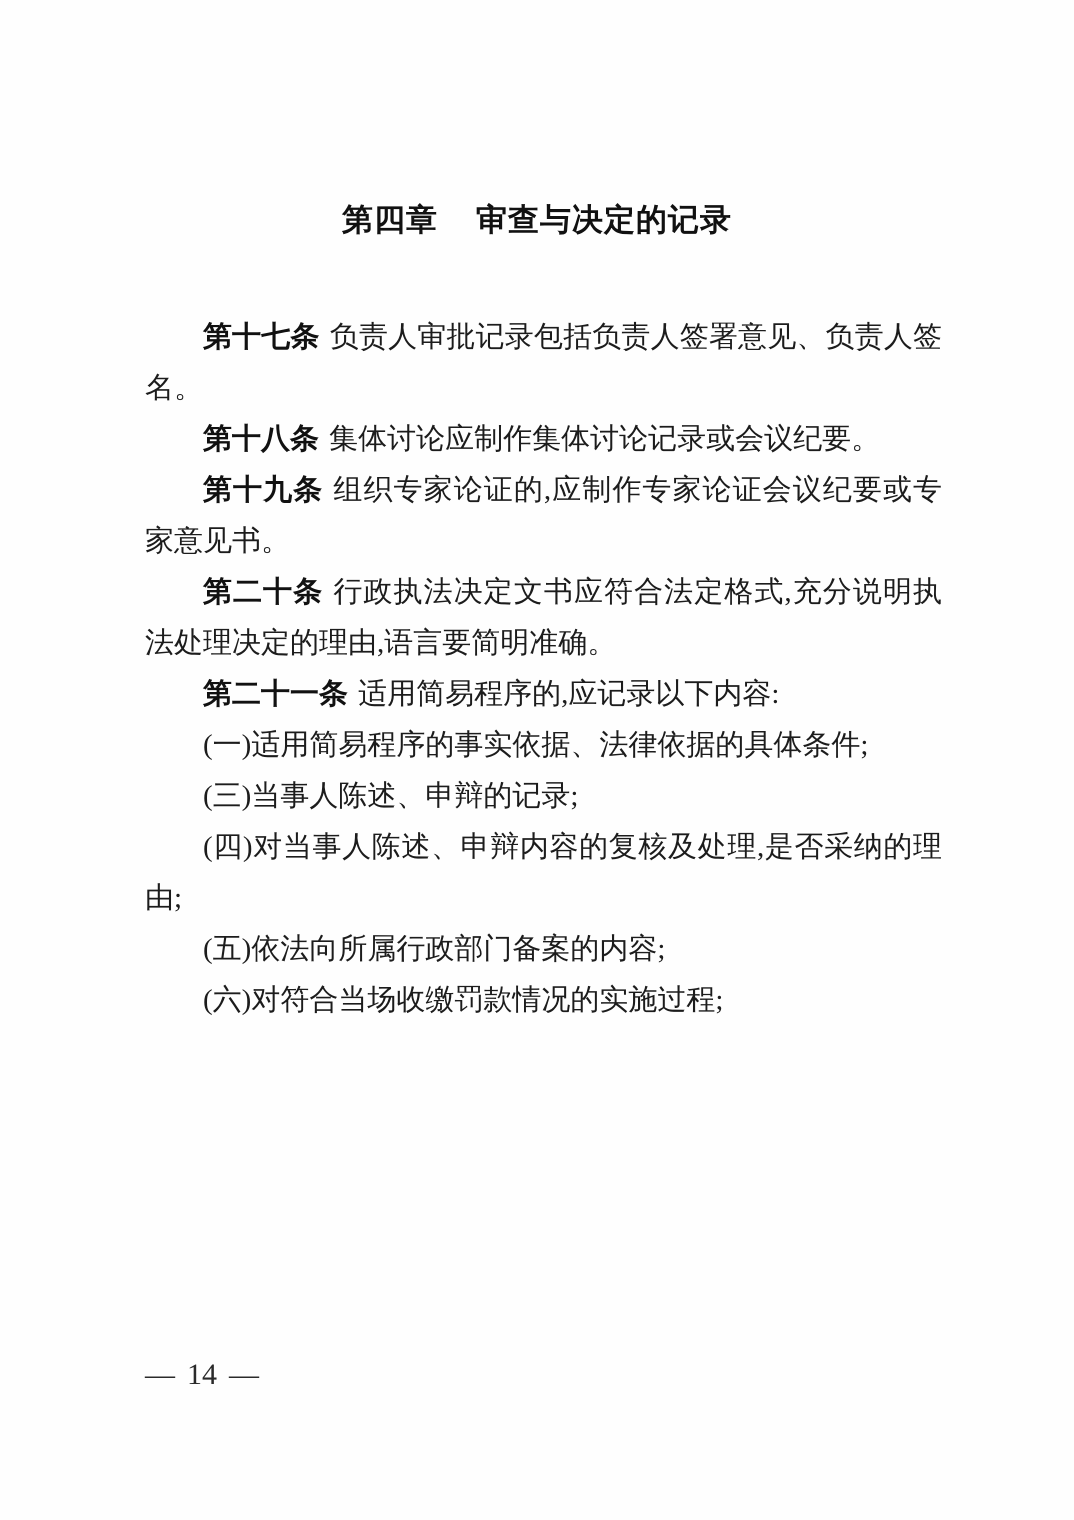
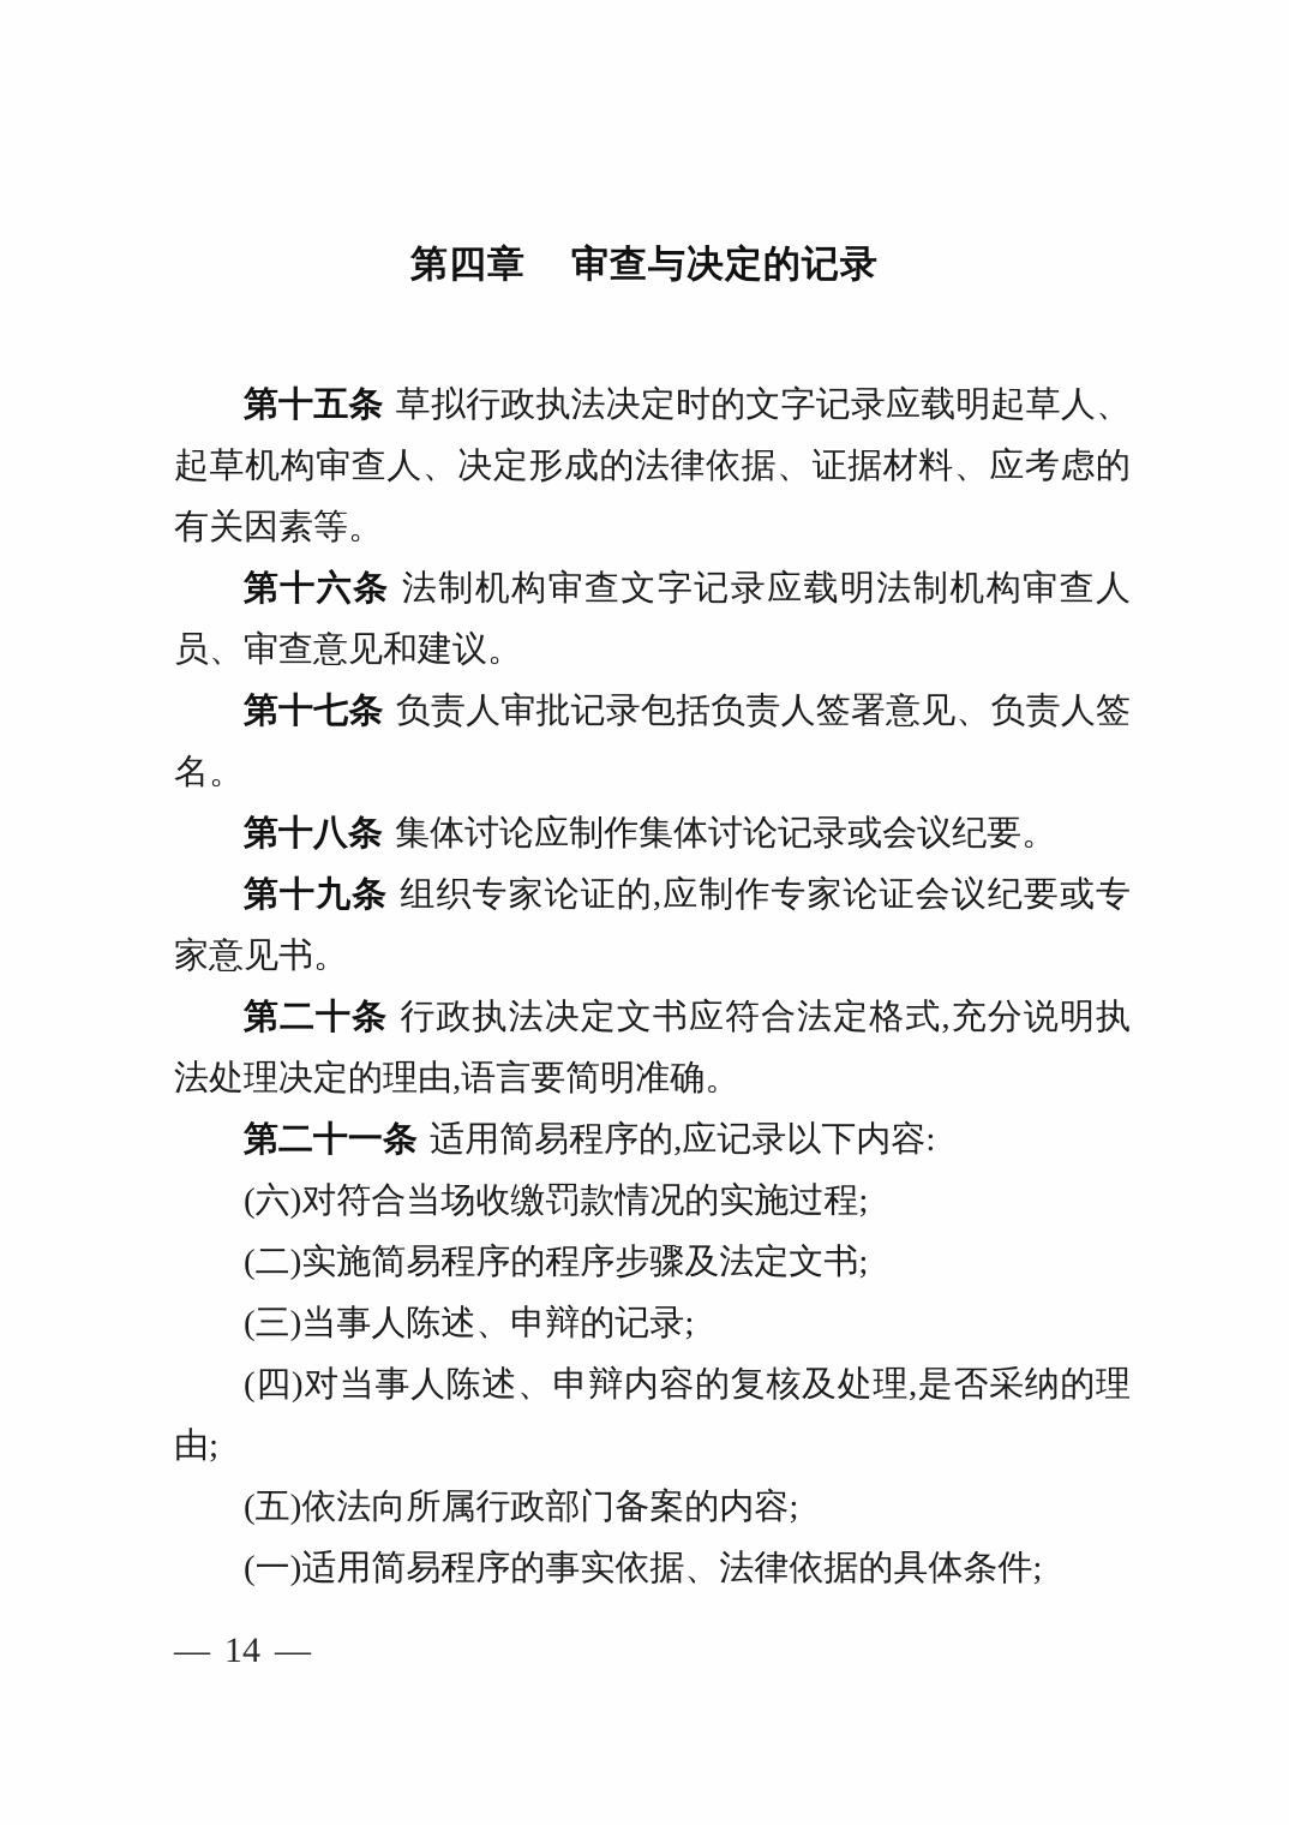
  第四章 审查与决定的记录
+ 第十五条 草拟行政执法决定时的文字记录应载明起草人、起草机构审查人、决定形成的法律依据、证据材料、应考虑的有关因素等。
+ 第十六条 法制机构审查文字记录应载明法制机构审查人员、审查意见和建议。
  第十七条 负责人审批记录包括负责人签署意见、负责人签名。
  第十八条 集体讨论应制作集体讨论记录或会议纪要。
  第十九条 组织专家论证的,应制作专家论证会议纪要或专家意见书。
  第二十条 行政执法决定文书应符合法定格式,充分说明执法处理决定的理由,语言要简明准确。
  第二十一条 适用简易程序的,应记录以下内容:
- (一)适用简易程序的事实依据、法律依据的具体条件;
+ (六)对符合当场收缴罚款情况的实施过程;
+ (二)实施简易程序的程序步骤及法定文书;
  (三)当事人陈述、申辩的记录;
  (四)对当事人陈述、申辩内容的复核及处理,是否采纳的理由;
  (五)依法向所属行政部门备案的内容;
- (六)对符合当场收缴罚款情况的实施过程;
+ (一)适用简易程序的事实依据、法律依据的具体条件;
  — 14 —
